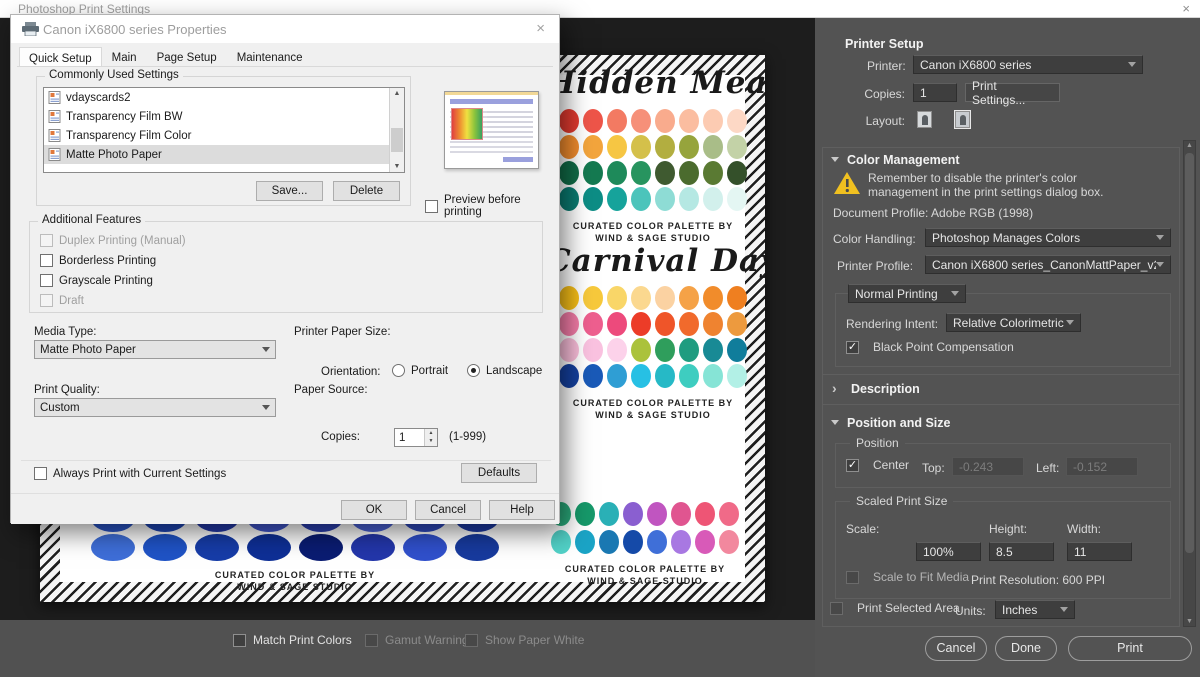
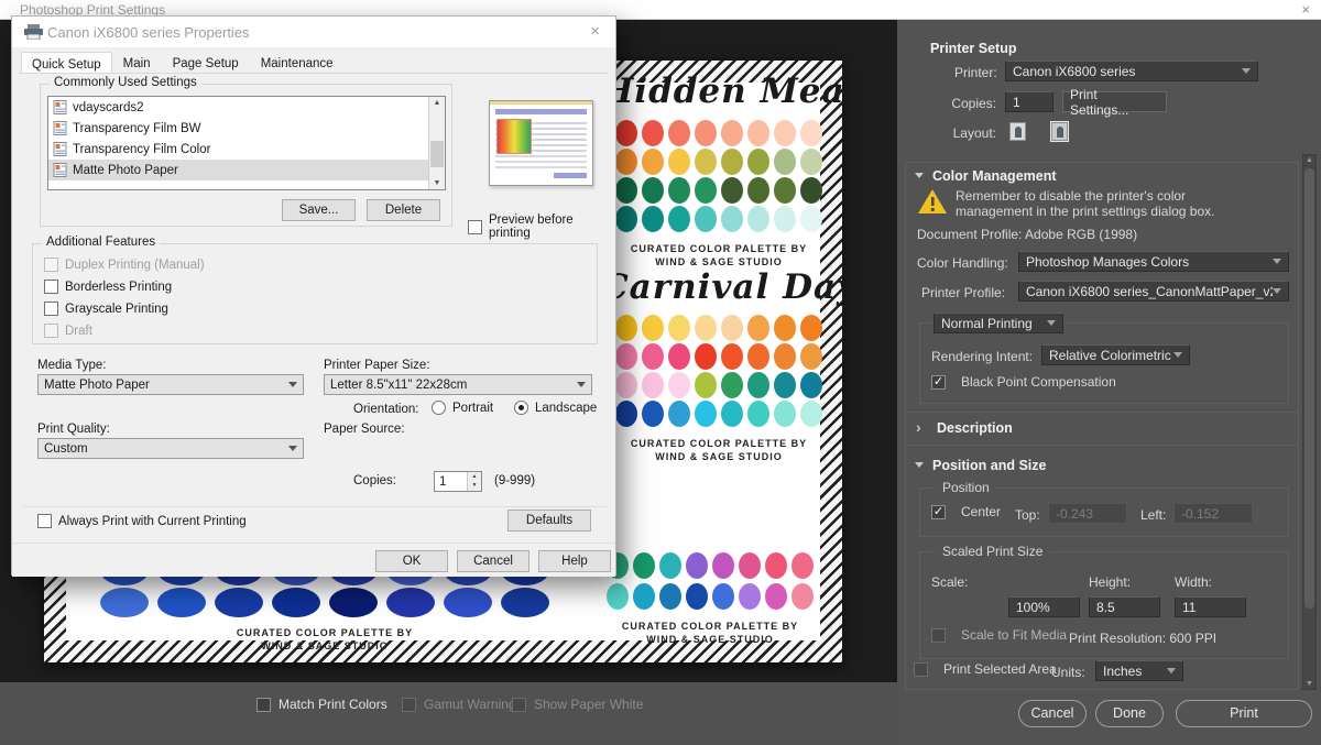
  Photoshop Print Settings
  ×
  Hidden Mea
  CURATED COLOR PALETTE BY
  WIND & SAGE STUDIO
  arnival Da
  CURATED COLOR PALETTE BY
  WIND & SAGE STUDIO
  CURATED COLOR PALETTE BY
  WIND & SAGE STUDIO
  CURATED COLOR PALETTE BY
  WIND & SAGE STUDIO
  Match Print Colors
  Gamut Warnin
  Show Paper White
  Printer Setup
  Printer:
  Canon iX6800 series
  Copies:
  1
  Print Settings...
  Layout:
  Color Management
  Remember to disable the printer's color
  management in the print settings dialog box.
  Document Profile: Adobe RGB (1998)
  Color Handling:
  Photoshop Manages Colors
  Printer Profile:
  Canon iX6800 series_CanonMattPaper_v
  Normal Printing
  Rendering Intent:
  Relative Colorimetric
  ✓
  Black Point Compensation
  ›
  Description
  Position and Size
  Position
  ✓
  Center
  Top:
  -0.243
  Left:
  -0.152
  Scaled Print Size
  Scale:
  Height:
  Width:
  100%
  8.5
  11
  Scale to Fit Media
  Print Resolution: 600 PPI
  Print Selected Area
  Units:
  Inches
  Cancel
  Done
  Print
  Canon iX6800 series Properties
  ×
  Quick Setup
  Main
  Page Setup
  Maintenance
  Commonly Used Settings
  vdayscards2
  Transparency Film BW
  Transparency Film Color
  Matte Photo Paper
  Save...
  Delete
  Preview before printing
  Additional Features
  Duplex Printing (Manual)
  Borderless Printing
  Grayscale Printing
  Draft
  Media Type:
  Matte Photo Paper
  Printer Paper Size:
+ Letter 8.5"x11" 22x28cm
  Orientation:
  Portrait
  Landscape
  Print Quality:
  Custom
  Paper Source:
  Copies:
  1
- (1-999)
+ (9-999)
- Always Print with Current Settings
+ Always Print with Current Printing
  Defaults
  OK
  Cancel
  Help
